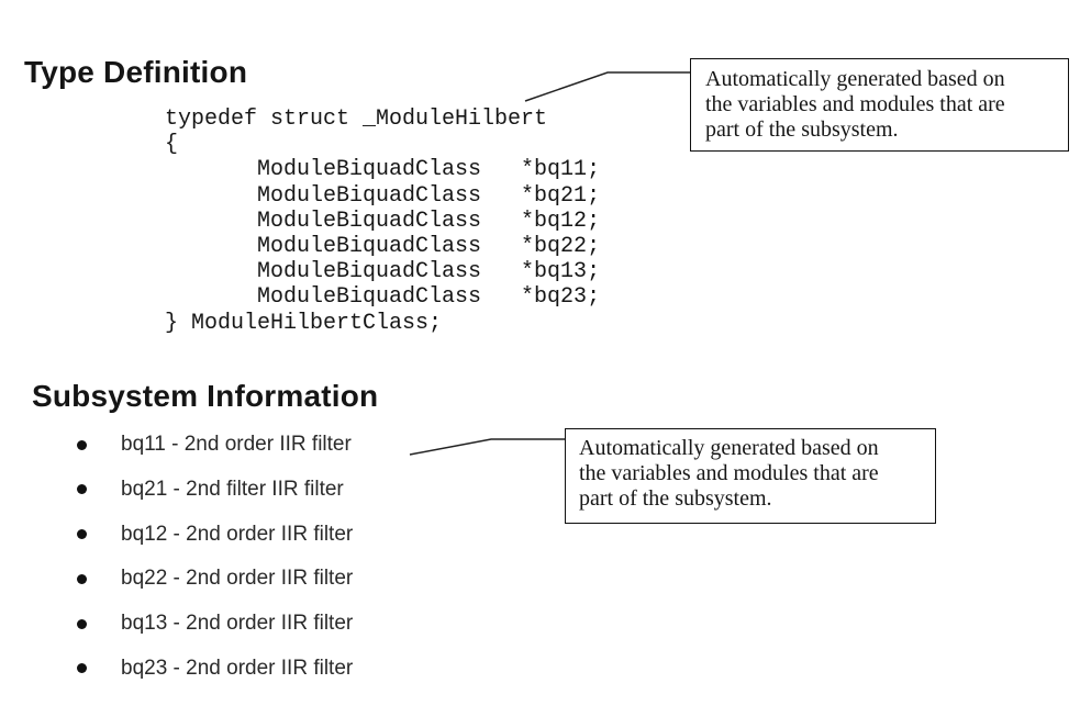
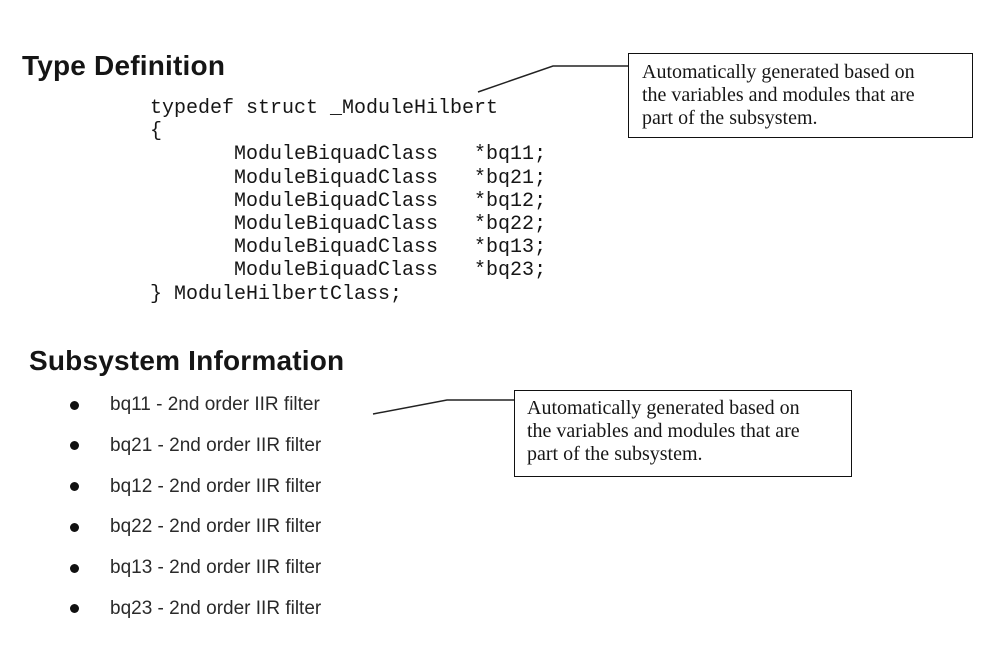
  Type Definition
  typedef struct _ModuleHilbert
  {
  ModuleBiquadClass *bq11;
  ModuleBiquadClass *bq21;
  ModuleBiquadClass *bq12;
  ModuleBiquadClass *bq22;
  ModuleBiquadClass *bq13;
  ModuleBiquadClass *bq23;
  } ModuleHilbertClass;
  Automatically generated based on
  the variables and modules that are
  part of the subsystem.
  Subsystem Information
  bq11 - 2nd order IIR filter
- bq21 - 2nd filter IIR filter
+ bq21 - 2nd order IIR filter
  bq12 - 2nd order IIR filter
  bq22 - 2nd order IIR filter
  bq13 - 2nd order IIR filter
  bq23 - 2nd order IIR filter
  Automatically generated based on
  the variables and modules that are
  part of the subsystem.
